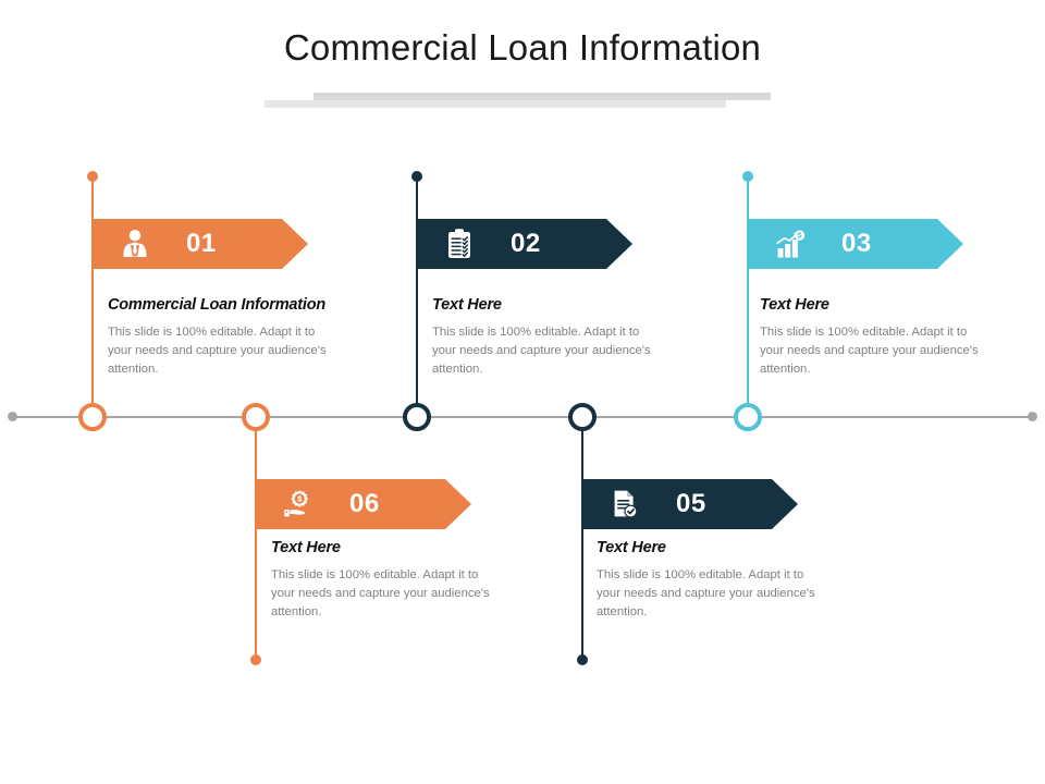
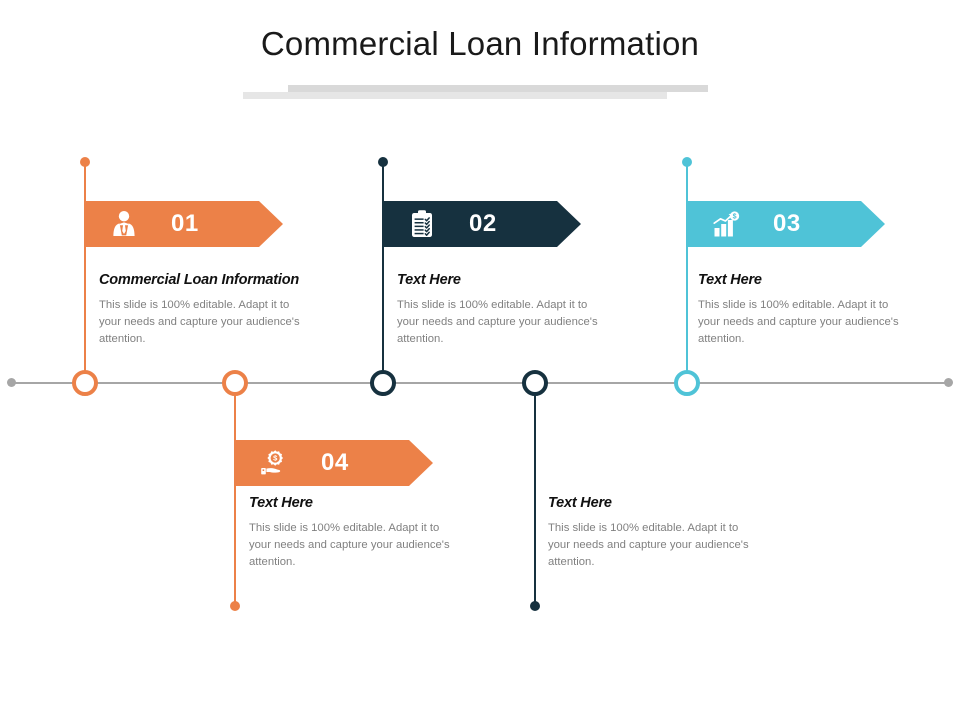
  Commercial Loan Information
  01
  Commercial Loan Information
  This slide is 100% editable. Adapt it to your needs and capture your audience's attention.
  02
  Text Here
  This slide is 100% editable. Adapt it to your needs and capture your audience's attention.
  03
  Text Here
  This slide is 100% editable. Adapt it to your needs and capture your audience's attention.
  $
- 06
+ 04
  Text Here
  This slide is 100% editable. Adapt it to your needs and capture your audience's attention.
- 05
  Text Here
  This slide is 100% editable. Adapt it to your needs and capture your audience's attention.
